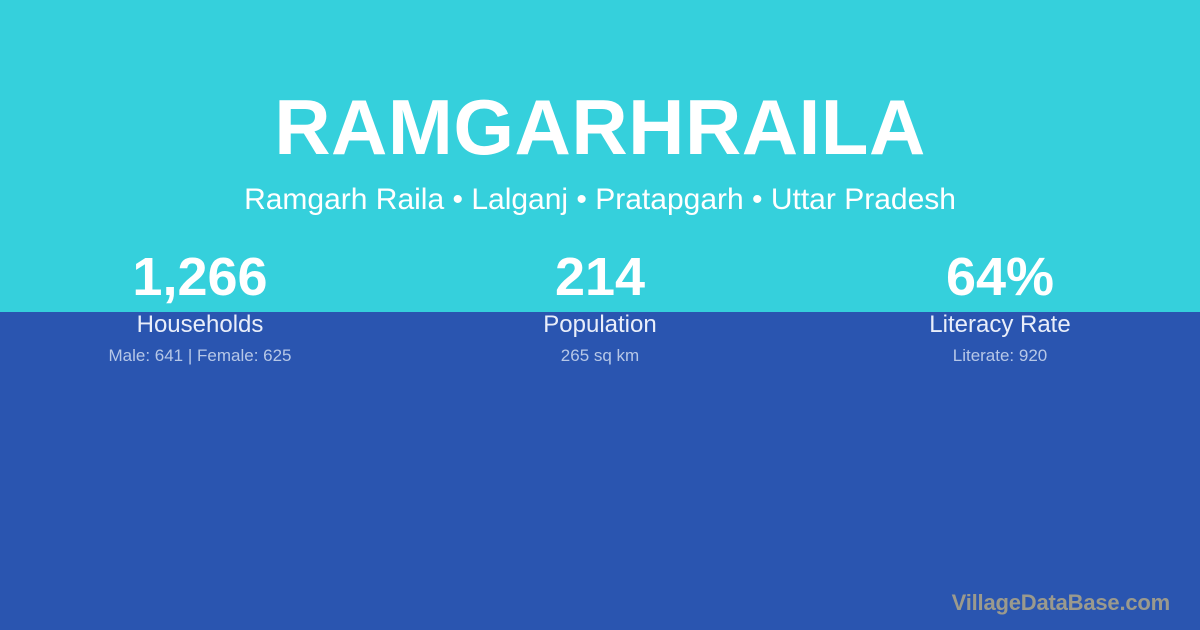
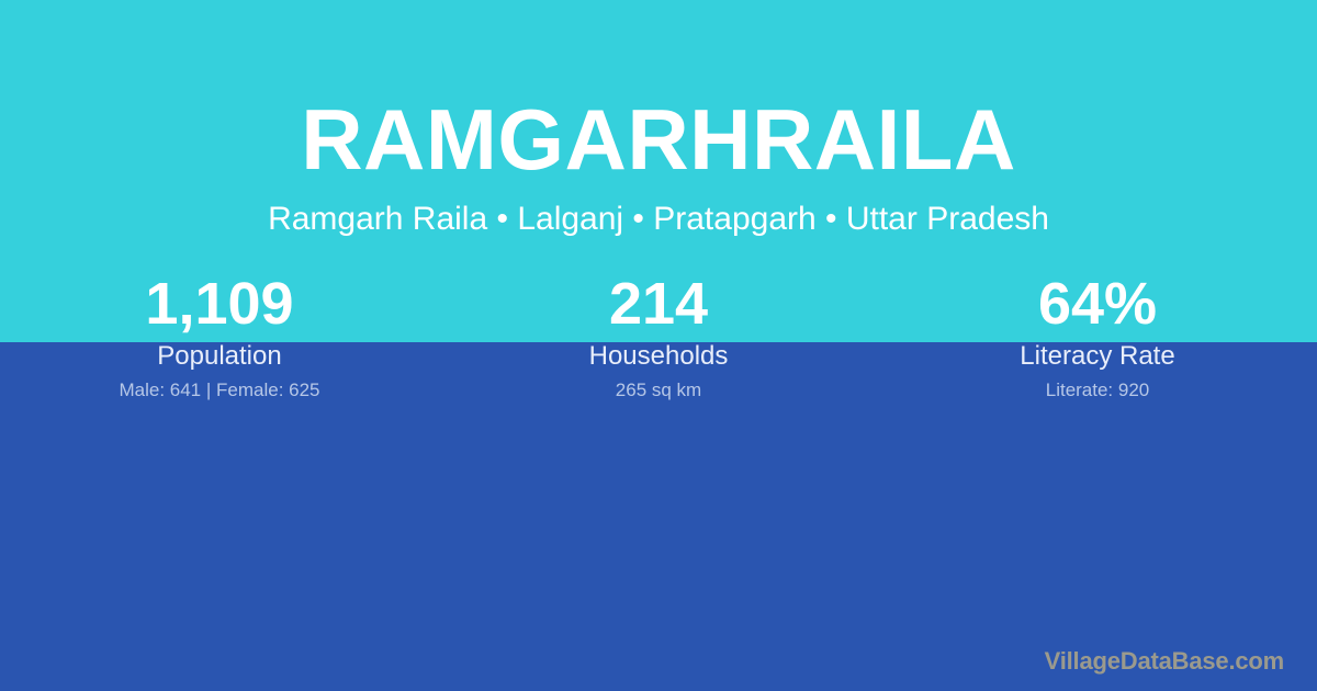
  RAMGARHRAILA
  Ramgarh Raila • Lalganj • Pratapgarh • Uttar Pradesh
- 1,266
+ 1,109
- Households
+ Population
  Male: 641 | Female: 625
  214
- Population
+ Households
  265 sq km
  64%
  Literacy Rate
  Literate: 920
  VillageDataBase.com
